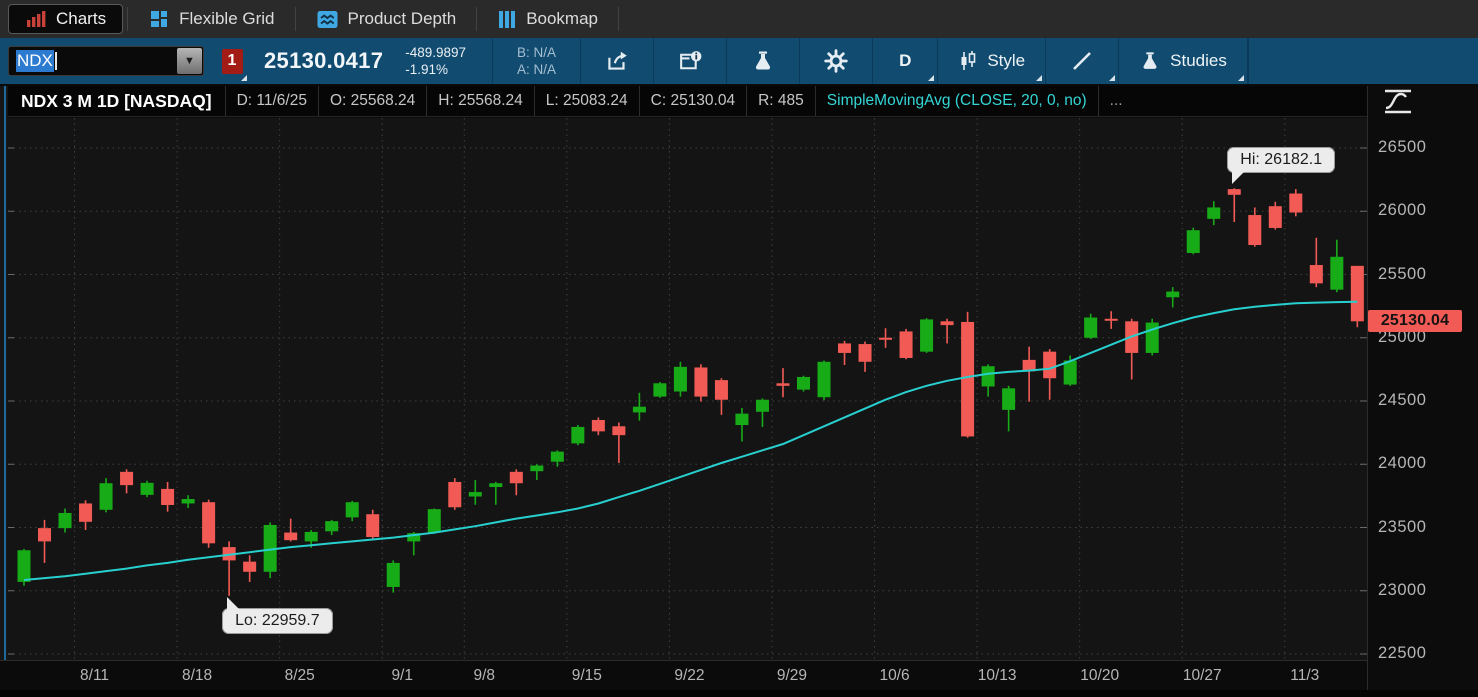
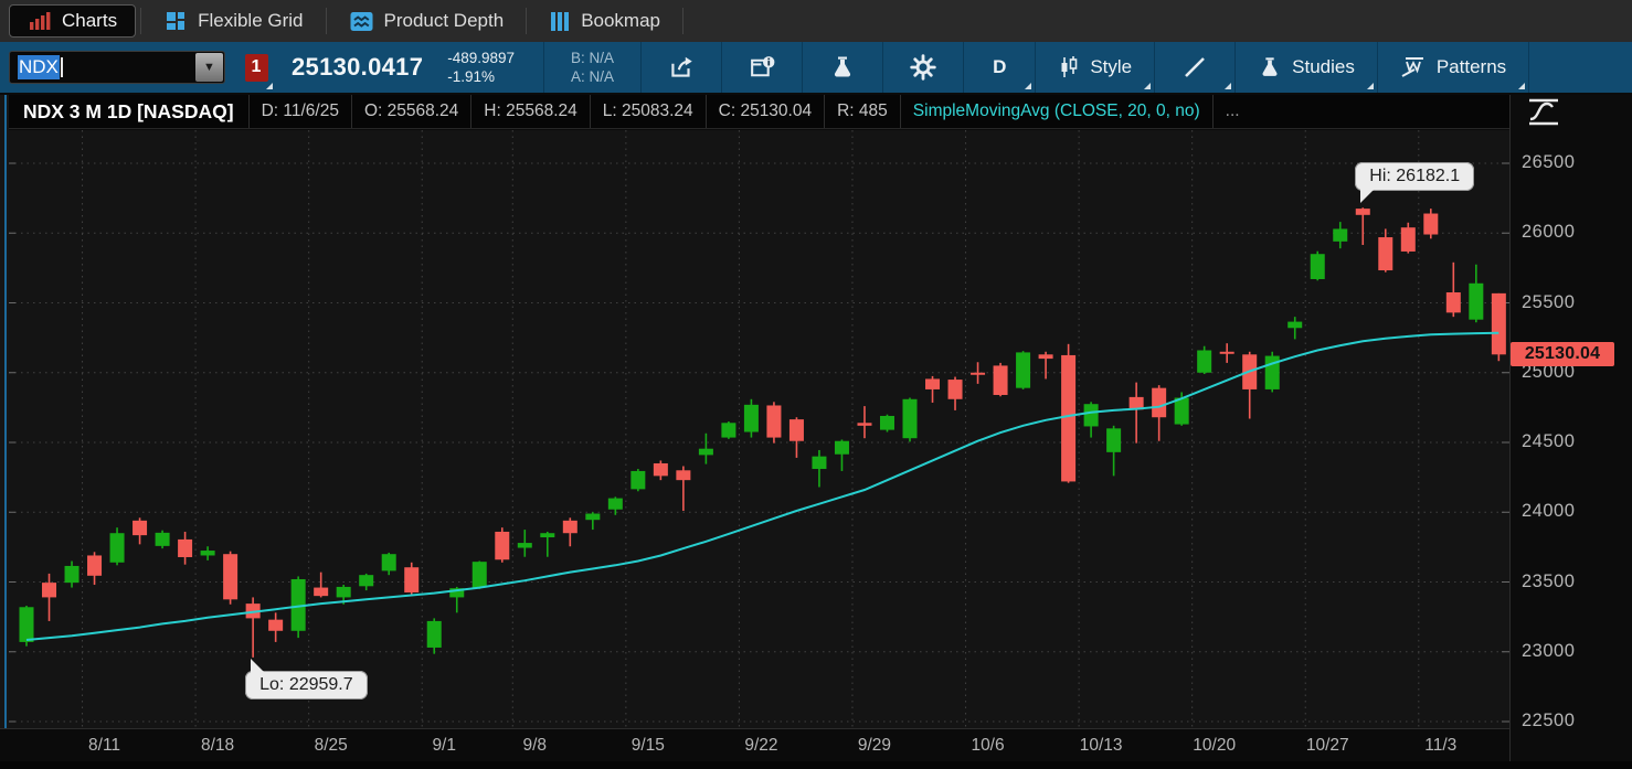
  Charts
  Flexible Grid
  Product Depth
  Bookmap
  NDX
  ▼
  1
  25130.0417
  -489.9897
  -1.91%
  B: N/A
  A: N/A
  D
  Style
  Studies
+ Patterns
  NDX 3 M 1D [NASDAQ]
  D: 11/6/25
  O: 25568.24
  H: 25568.24
  L: 25083.24
  C: 25130.04
  R: 485
  SimpleMovingAvg (CLOSE, 20, 0, no)
  ...
  26500
  26000
  25500
  25000
  24500
  24000
  23500
  23000
  22500
  25130.04
  Hi: 26182.1
  Lo: 22959.7
  8/11
  8/18
  8/25
  9/1
  9/8
  9/15
  9/22
  9/29
  10/6
  10/13
  10/20
  10/27
  11/3
